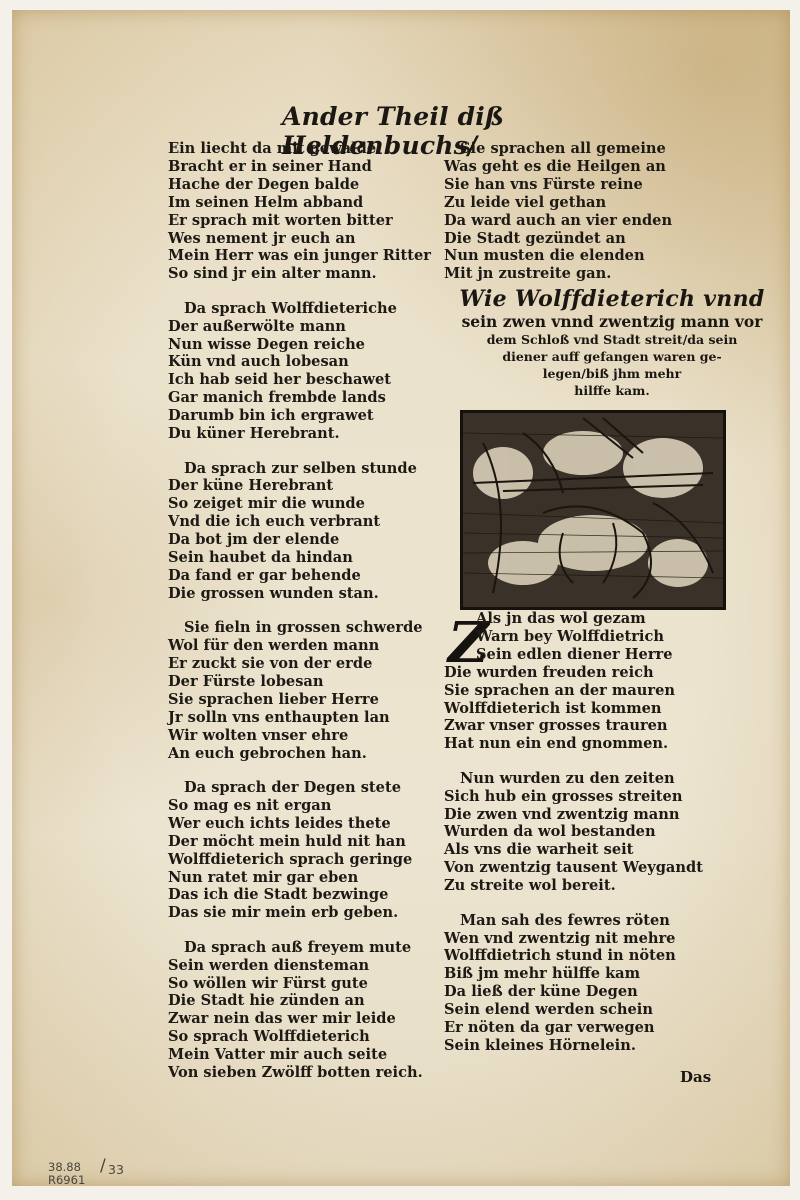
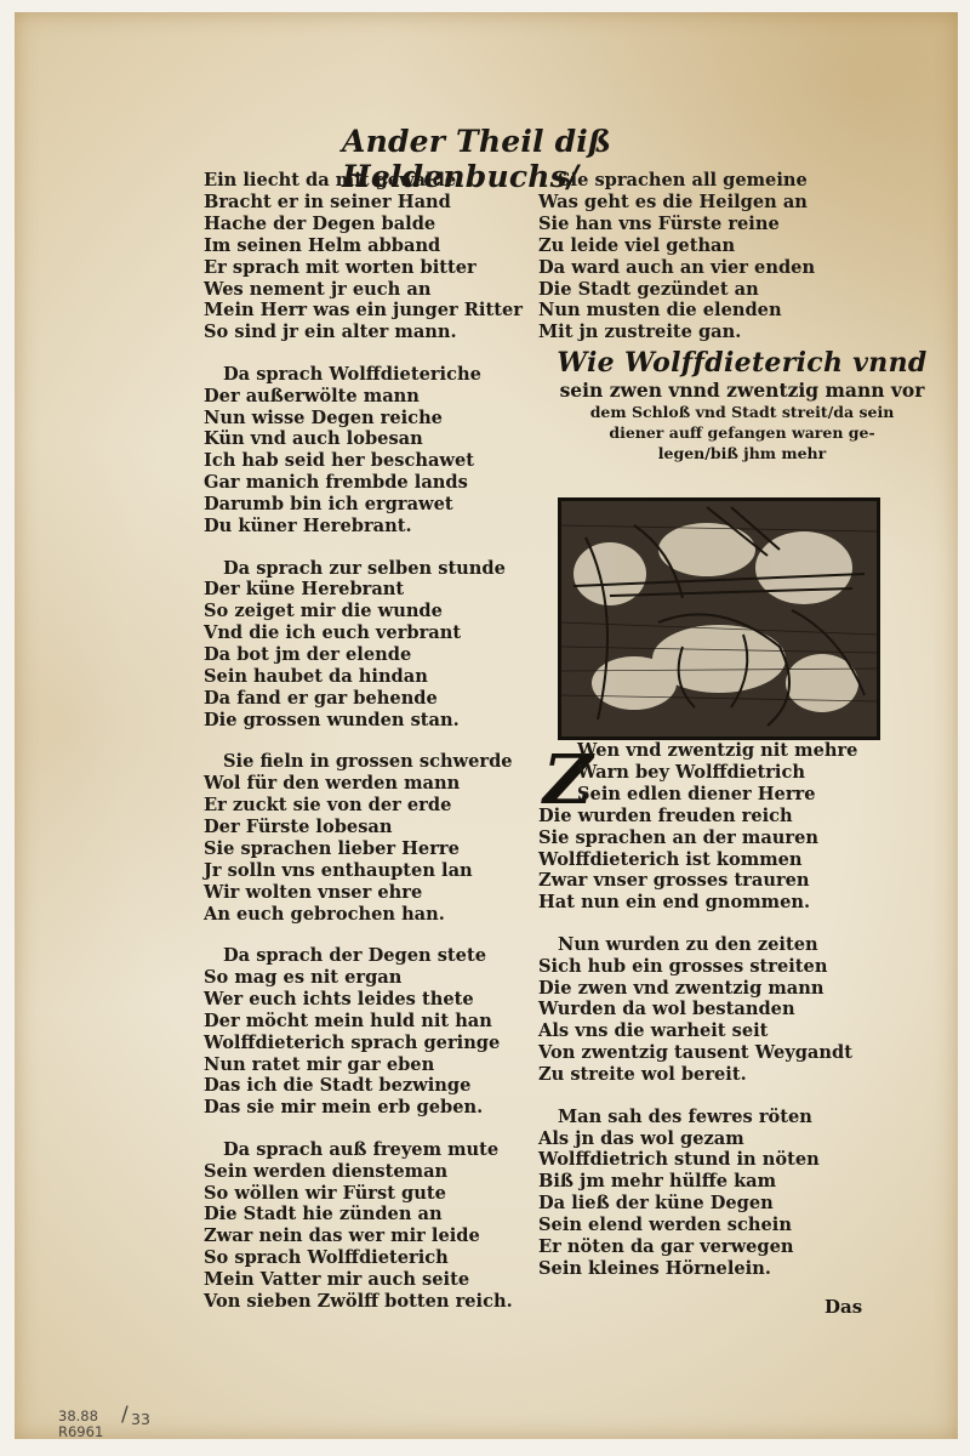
  Ander Theil diß Heldenbuchs/
  Ein liecht da mit gewalde
  Bracht er in seiner Hand
  Hache der Degen balde
  Im seinen Helm abband
  Er sprach mit worten bitter
  Wes nement jr euch an
  Mein Herr was ein junger Ritter
  So sind jr ein alter mann.
  Da sprach Wolffdieteriche
  Der außerwölte mann
  Nun wisse Degen reiche
  Kün vnd auch lobesan
  Ich hab seid her beschawet
  Gar manich frembde lands
  Darumb bin ich ergrawet
  Du küner Herebrant.
  Da sprach zur selben stunde
  Der küne Herebrant
  So zeiget mir die wunde
  Vnd die ich euch verbrant
  Da bot jm der elende
  Sein haubet da hindan
  Da fand er gar behende
  Die grossen wunden stan.
  Sie fieln in grossen schwerde
  Wol für den werden mann
  Er zuckt sie von der erde
  Der Fürste lobesan
  Sie sprachen lieber Herre
  Jr solln vns enthaupten lan
  Wir wolten vnser ehre
  An euch gebrochen han.
  Da sprach der Degen stete
  So mag es nit ergan
  Wer euch ichts leides thete
  Der möcht mein huld nit han
  Wolffdieterich sprach geringe
  Nun ratet mir gar eben
  Das ich die Stadt bezwinge
  Das sie mir mein erb geben.
  Da sprach auß freyem mute
  Sein werden diensteman
  So wöllen wir Fürst gute
  Die Stadt hie zünden an
  Zwar nein das wer mir leide
  So sprach Wolffdieterich
  Mein Vatter mir auch seite
  Von sieben Zwölff botten reich.
  Sie sprachen all gemeine
  Was geht es die Heilgen an
  Sie han vns Fürste reine
  Zu leide viel gethan
  Da ward auch an vier enden
  Die Stadt gezündet an
  Nun musten die elenden
  Mit jn zustreite gan.
  Wie Wolffdieterich vnnd
  sein zwen vnnd zwentzig mann vor
  dem Schloß vnd Stadt streit/da sein
  diener auff gefangen waren ge-
  legen/biß jhm mehr
- hilffe kam.
  Z
- Als jn das wol gezam
+ Wen vnd zwentzig nit mehre
  Warn bey Wolffdietrich
  Sein edlen diener Herre
  Die wurden freuden reich
  Sie sprachen an der mauren
  Wolffdieterich ist kommen
  Zwar vnser grosses trauren
  Hat nun ein end gnommen.
  Nun wurden zu den zeiten
  Sich hub ein grosses streiten
  Die zwen vnd zwentzig mann
  Wurden da wol bestanden
  Als vns die warheit seit
  Von zwentzig tausent Weygandt
  Zu streite wol bereit.
  Man sah des fewres röten
- Wen vnd zwentzig nit mehre
+ Als jn das wol gezam
  Wolffdietrich stund in nöten
  Biß jm mehr hülffe kam
  Da ließ der küne Degen
  Sein elend werden schein
  Er nöten da gar verwegen
  Sein kleines Hörnelein.
  Das
  38.88
  /
  33
  R6961
